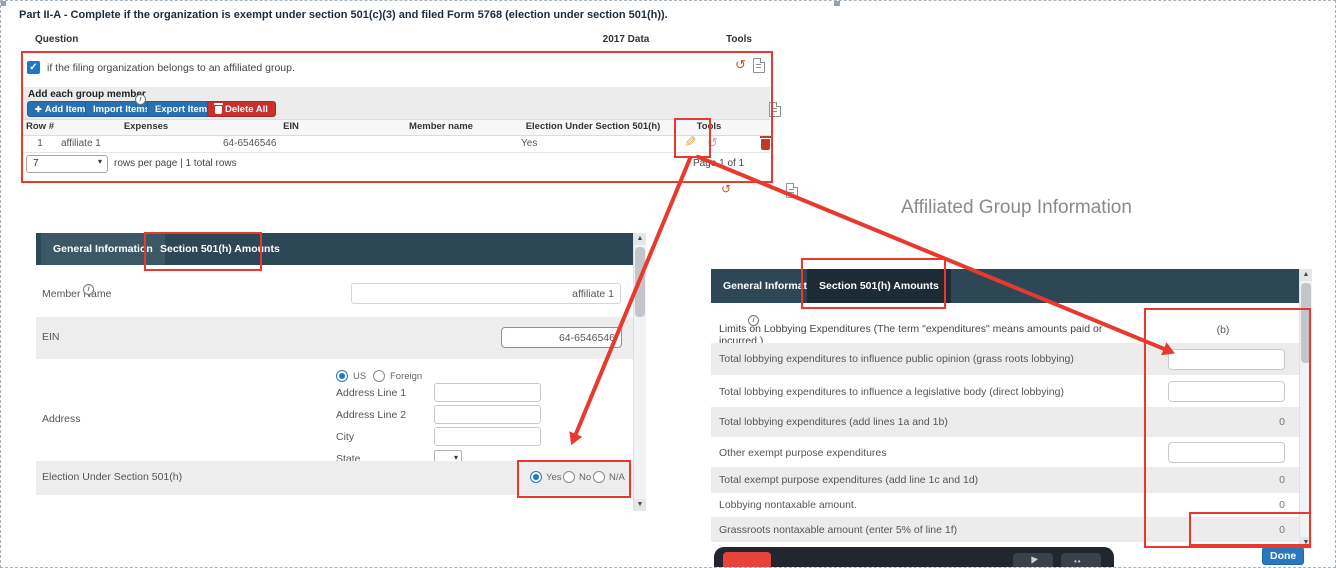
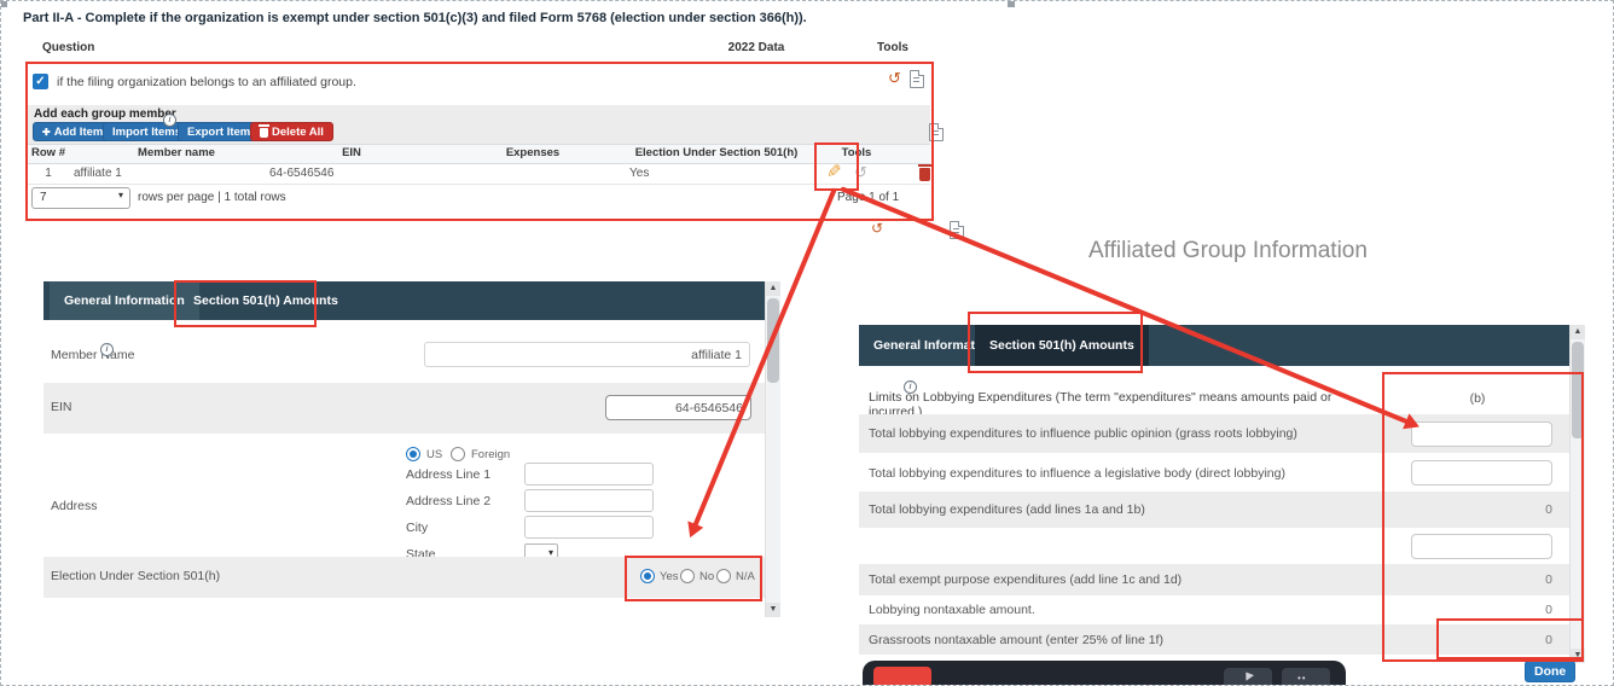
- Part II-A - Complete if the organization is exempt under section 501(c)(3) and filed Form 5768 (election under section 501(h)).
+ Part II-A - Complete if the organization is exempt under section 501(c)(3) and filed Form 5768 (election under section 366(h)).
  Question
- 2017 Data
+ 2022 Data
  Tools
  ✓
  if the filing organization belongs to an affiliated group.
  ↺
  Add each group memb
  ✚
  Add Item
  Import Item
  Export Item
  Delete All
  Row #
- Expenses
+ Member name
  EIN
- Member name
+ Expenses
  Election Under Section 501(h)
  Tools
  1
  affiliate 1
  64-6546546
  Yes
  ↺
  7
  ▾
  rows per page | 1 total rows
  Pa 1 of 1
  ↺
  General Information
  Section 501(h) Amounts
  Memberame
  affiliate 1
  EIN
  64-6546546
  Address
  US
  Foreign
  Address Line 1
  Address Line 2
  City
  State
  ▾
  Election Under Section 501(h)
  Yes
  No
  N/A
  Affiliated Group Information
  General Informat
  Section 501(h) Amounts
  Limits on Lobbying Expenditures (The term "expenditures" means amounts paid or incurred.)
  (b)
  Total lobbying expenditures to influence public opinion (grass roots lobbying)
  Total lobbying expenditures to influence a legislative body (direct lobbying)
  Total lobbying expenditures (add lines 1a and 1b)
  0
- Other exempt purpose expenditures
  Total exempt purpose expenditures (add line 1c and 1d)
  0
  Lobbying nontaxable amount.
  0
- Grassroots nontaxable amount (enter 5% of line 1f)
+ Grassroots nontaxable amount (enter 25% of line 1f)
  0
  Done
  ••
